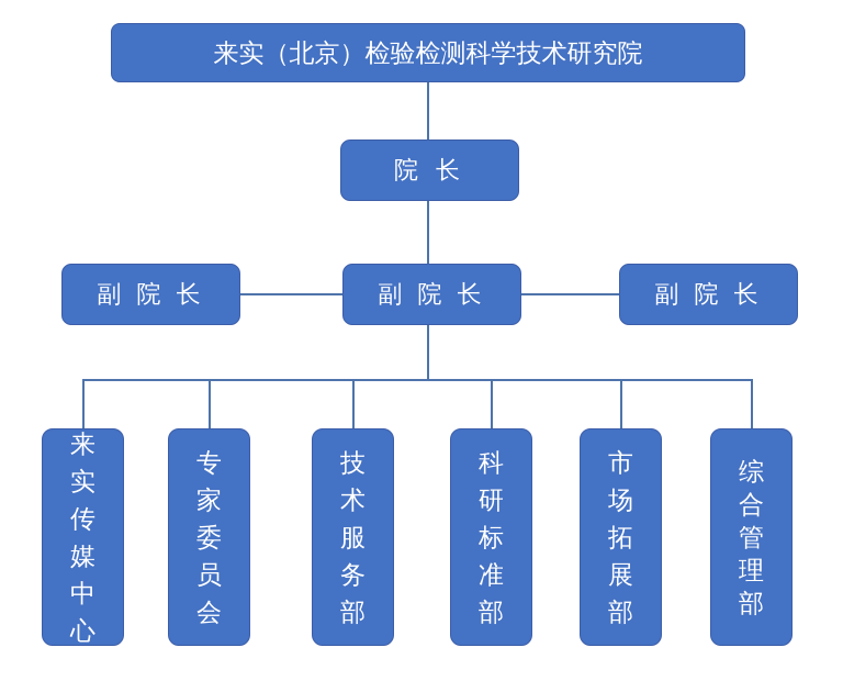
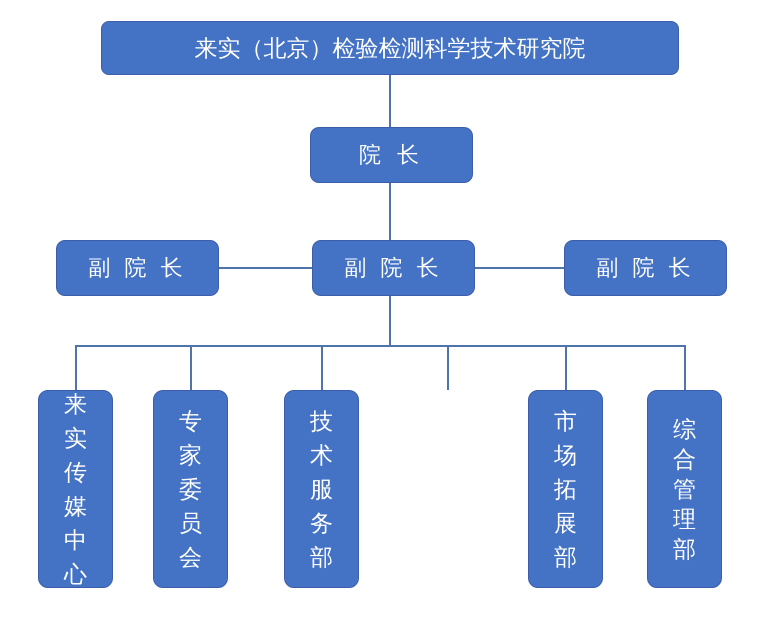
  来实（北京）检验检测科学技术研究院
  院 长
  副 院 长
  副 院 长
  副 院 长
  来实传媒中心
  专家委员会
  技术服务部
- 科研标准部
  市场拓展部
  综合管理部
